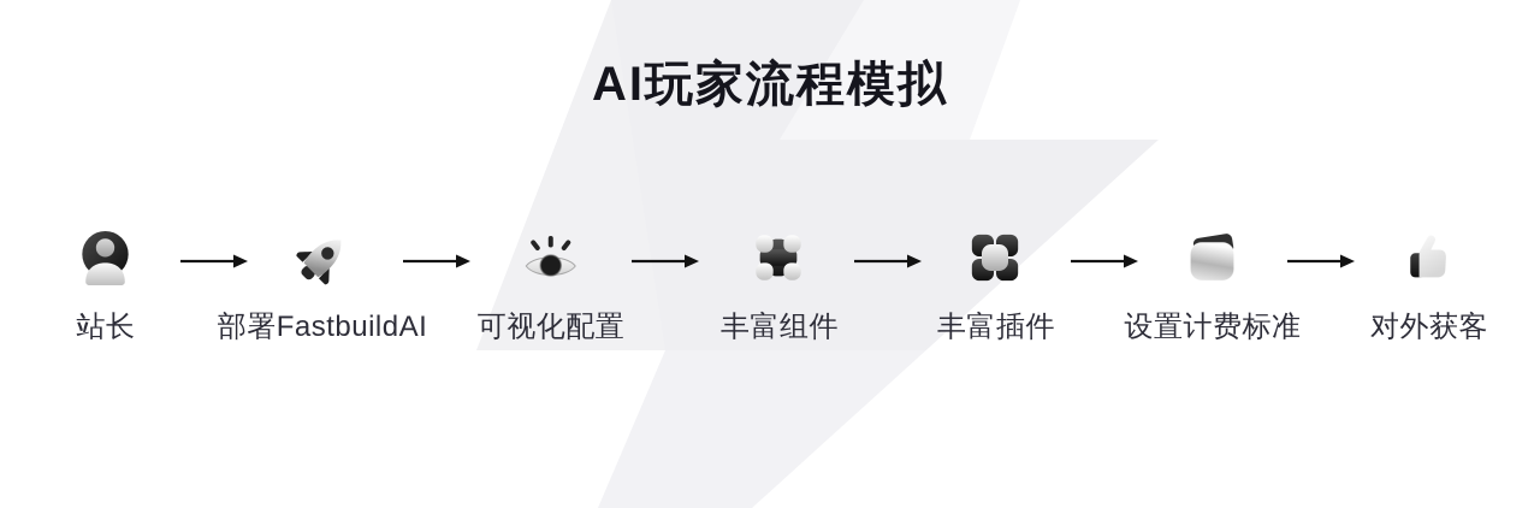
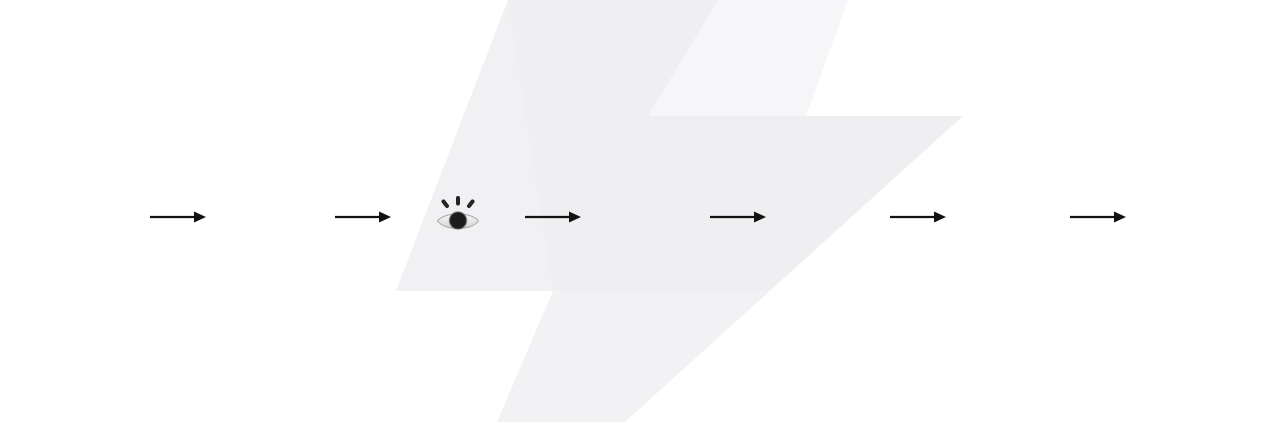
- AI玩家流程模拟
- 站长
- 部署FastbuildAI
- 可视化配置
- 丰富组件
- 丰富插件
- 设置计费标准
- 对外获客
